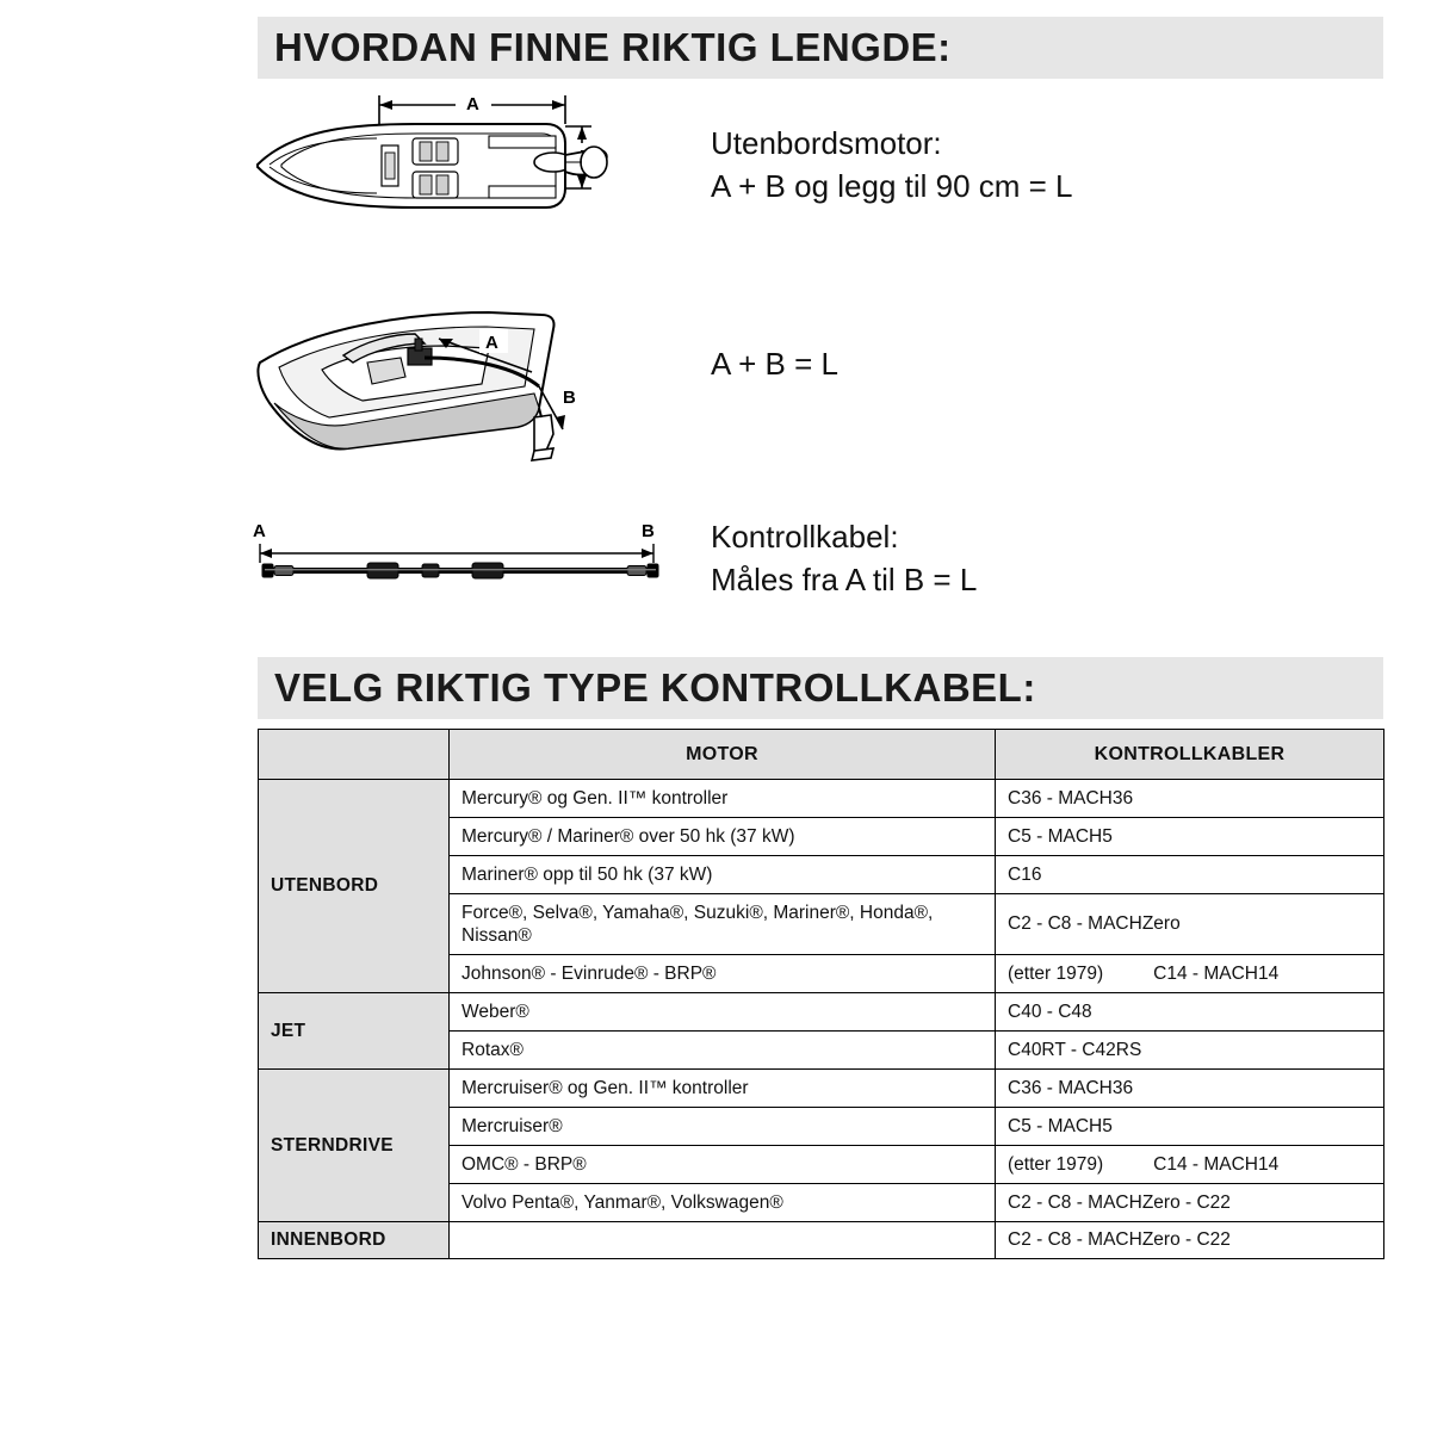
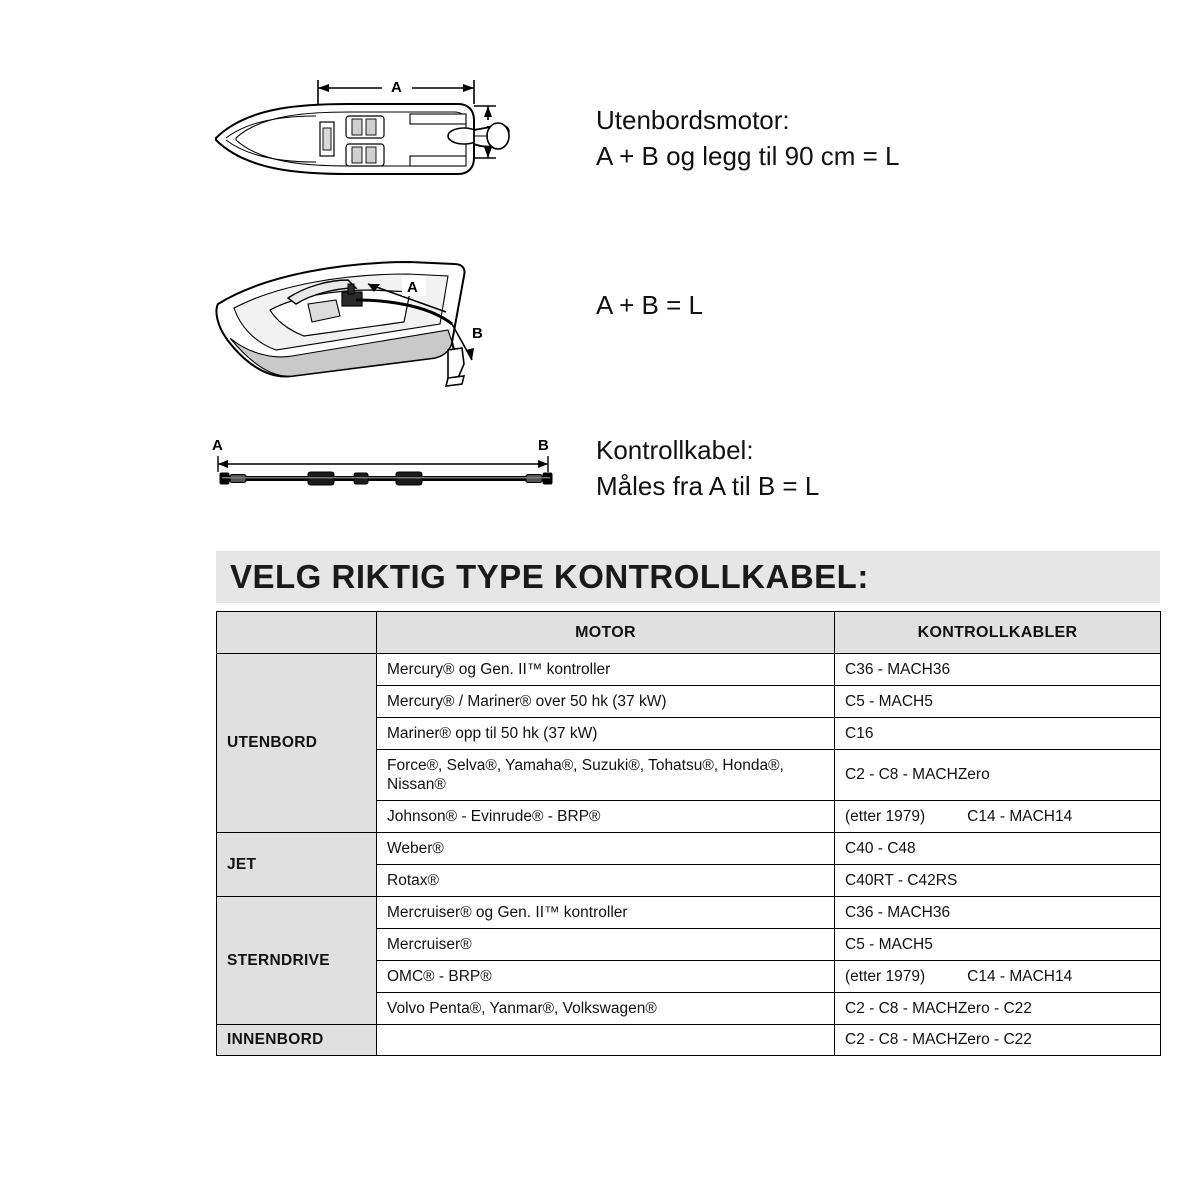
- HVORDAN FINNE RIKTIG LENGDE:
  A
  Utenbordsmotor:
  A + B og legg til 90 cm = L
  A
  B
  A + B = L
  A
  B
  Kontrollkabel:
  Måles fra A til B = L
  VELG RIKTIG TYPE KONTROLLKABEL:
  	MOTOR	KONTROLLKABLER
  UTENBORD	Mercury® og Gen. II™ kontroller	C36 - MACH36
  Mercury® / Mariner® over 50 hk (37 kW)	C5 - MACH5
  Mariner® opp til 50 hk (37 kW)	C16
- Force®, Selva®, Yamaha®, Suzuki®, Mariner®, Honda®, Nissan®	C2 - C8 - MACHZero
+ Force®, Selva®, Yamaha®, Suzuki®, Tohatsu®, Honda®, Nissan®	C2 - C8 - MACHZero
  Johnson® - Evinrude® - BRP®	(etter 1979) C14 - MACH14
  JET	Weber®	C40 - C48
  Rotax®	C40RT - C42RS
  STERNDRIVE	Mercruiser® og Gen. II™ kontroller	C36 - MACH36
  Mercruiser®	C5 - MACH5
  OMC® - BRP®	(etter 1979) C14 - MACH14
  Volvo Penta®, Yanmar®, Volkswagen®	C2 - C8 - MACHZero - C22
  INNENBORD		C2 - C8 - MACHZero - C22
